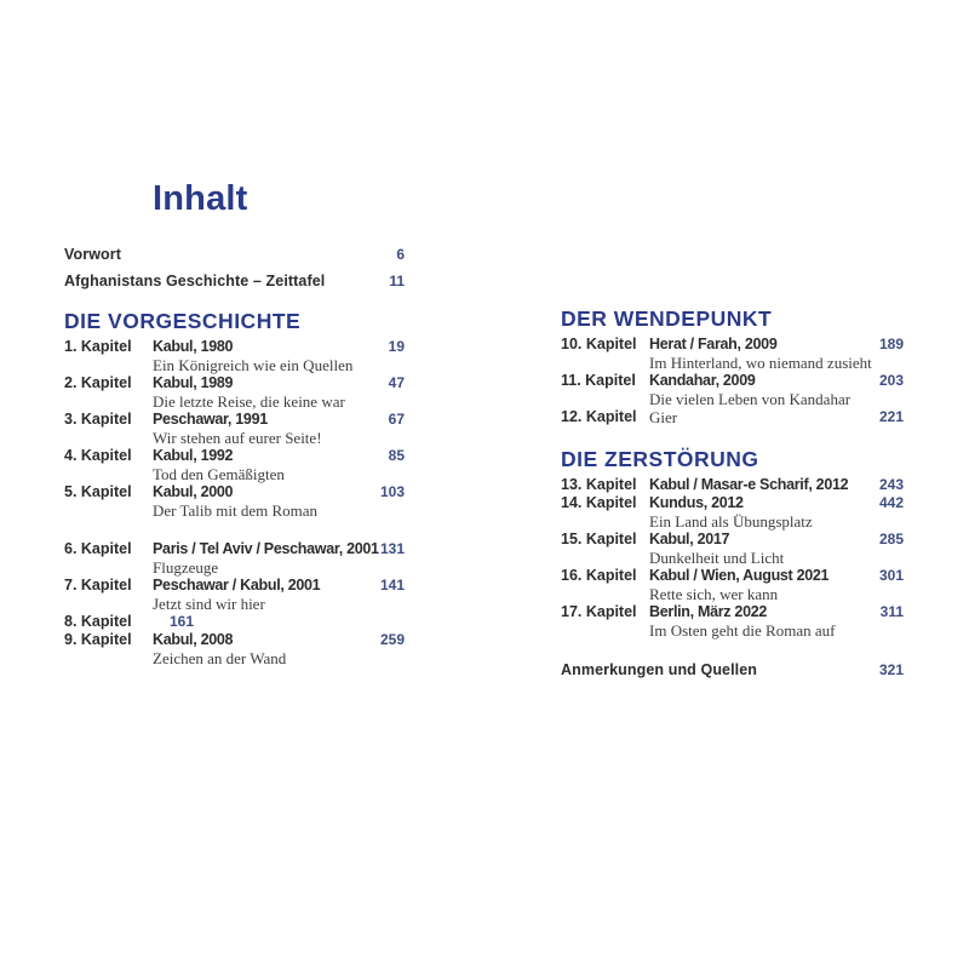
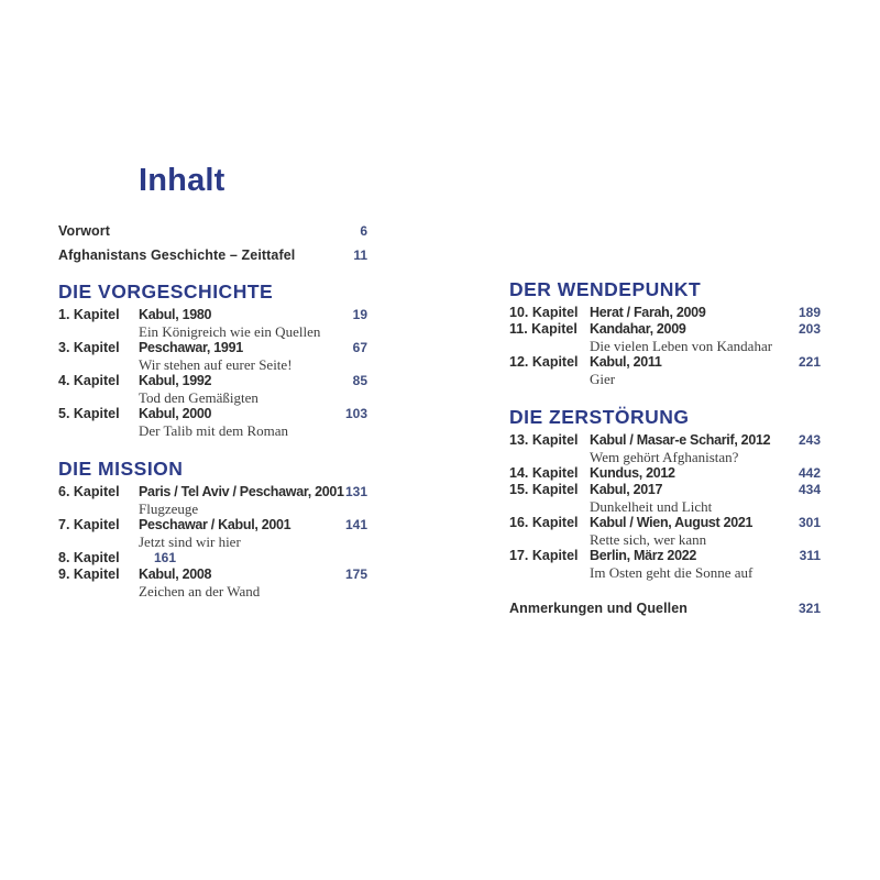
  Inhalt
  Vorwort
  6
  Afghanistans Geschichte – Zeittafel
  11
  DIE VORGESCHICHTE
  1. Kapitel
  Kabul, 1980
  Ein Königreich wie ein Quellen
  19
- 2. Kapitel
- Kabul, 1989
- Die letzte Reise, die keine war
- 47
  3. Kapitel
  Peschawar, 1991
  Wir stehen auf eurer Seite!
  67
  4. Kapitel
  Kabul, 1992
  Tod den Gemäßigten
  85
  5. Kapitel
  Kabul, 2000
  Der Talib mit dem Roman
  103
+ DIE MISSION
  6. Kapitel
  Paris / Tel Aviv / Peschawar, 200
  Flugzeuge
  131
  7. Kapitel
  Peschawar / Kabul, 2001
  Jetzt sind wir hier
  141
  8. Kapitel
  161
  9. Kapitel
  Kabul, 2008
  Zeichen an der Wand
- 259
+ 175
  DER WENDEPUNKT
  10. Kapitel
  Herat / Farah, 2009
- Im Hinterland, wo niemand zusieht
  189
  11. Kapitel
  Kandahar, 2009
  Die vielen Leben von Kandahar
  203
  12. Kapitel
+ Kabul, 2011
  Gier
  221
  DIE ZERSTÖRUNG
  13. Kapitel
  Kabul / Masar-e Scharif, 2012
+ Wem gehört Afghanistan?
  243
  14. Kapitel
  Kundus, 2012
- Ein Land als Übungsplatz
  442
  15. Kapitel
  Kabul, 2017
  Dunkelheit und Licht
- 285
+ 434
  16. Kapitel
  Kabul / Wien, August 2021
  Rette sich, wer kann
  301
  17. Kapitel
  Berlin, März 2022
- Im Osten geht die Roman auf
+ Im Osten geht die Sonne auf
  311
  Anmerkungen und Quellen
  321
